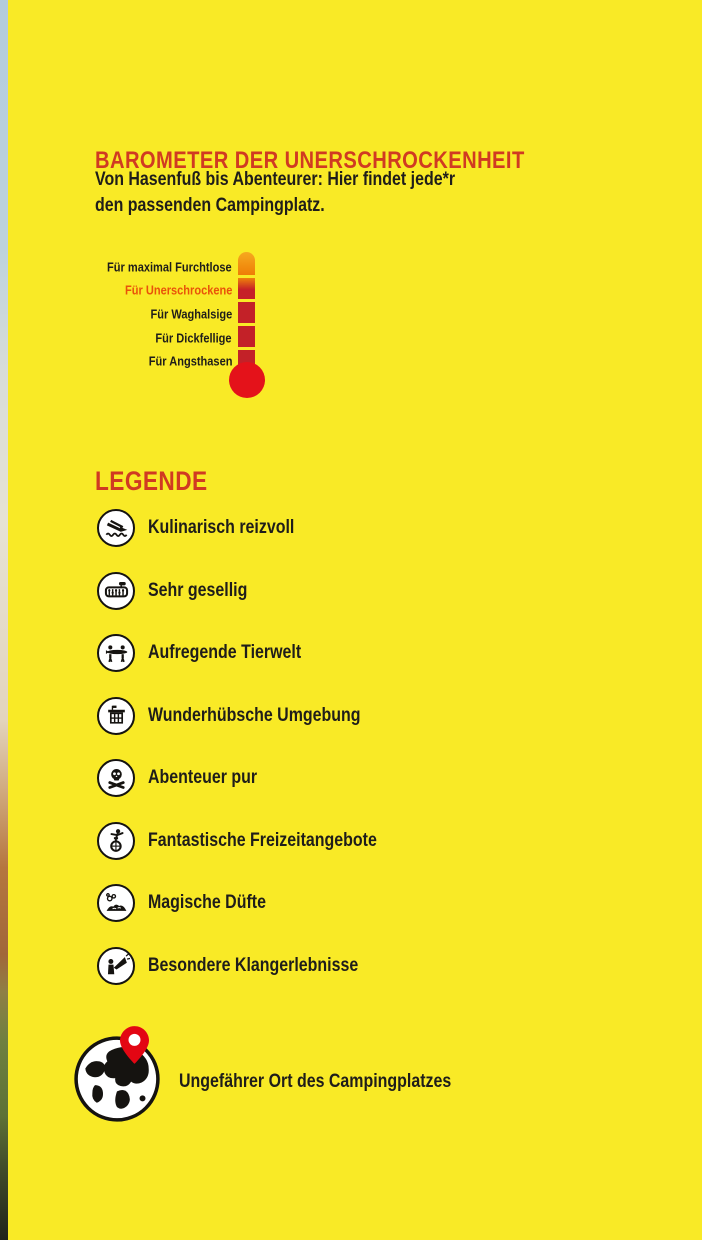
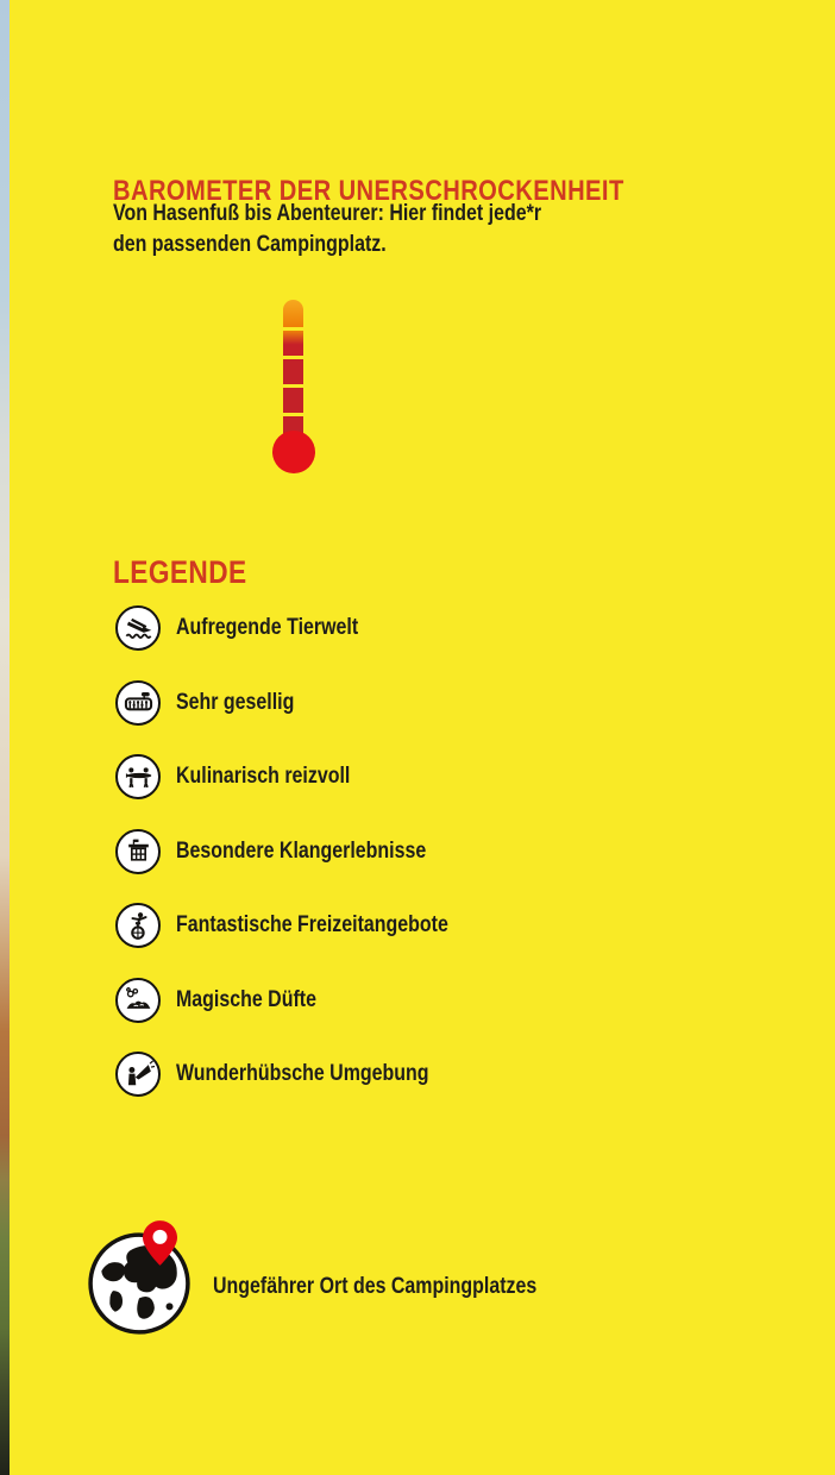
  BAROMETER DER UNERSCHROCKENHEIT
  Von Hasenfuß bis Abenteurer: Hier findet jede*r
  den passenden Campingplatz.
- Für maximal Furchtlose
- Für Unerschrockene
- Für Waghalsige
- Für Dickfellige
- Für Angsthasen
  LEGENDE
- Kulinarisch reizvoll
+ Aufregende Tierwelt
  Sehr gesellig
- Aufregende Tierwelt
+ Kulinarisch reizvoll
- Wunderhübsche Umgebung
+ Besondere Klangerlebnisse
- Abenteuer pur
  Fantastische Freizeitangebote
  Magische Düfte
- Besondere Klangerlebnisse
+ Wunderhübsche Umgebung
  Ungefährer Ort des Campingplatzes
